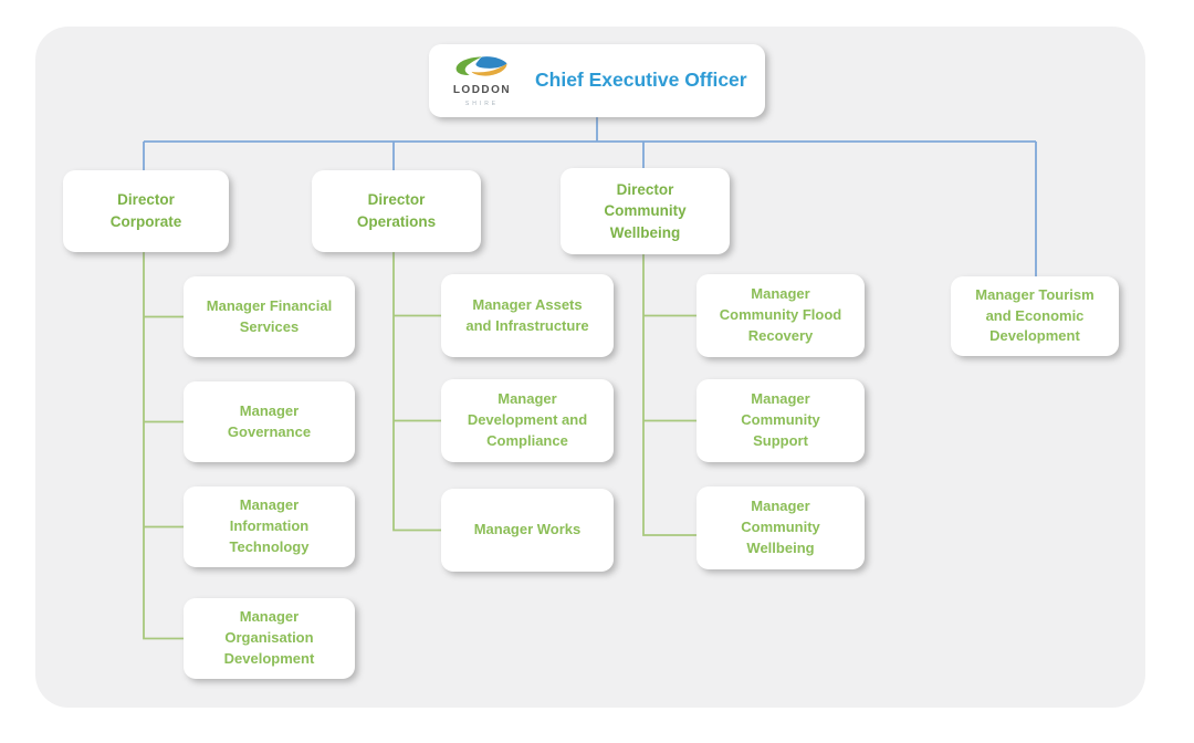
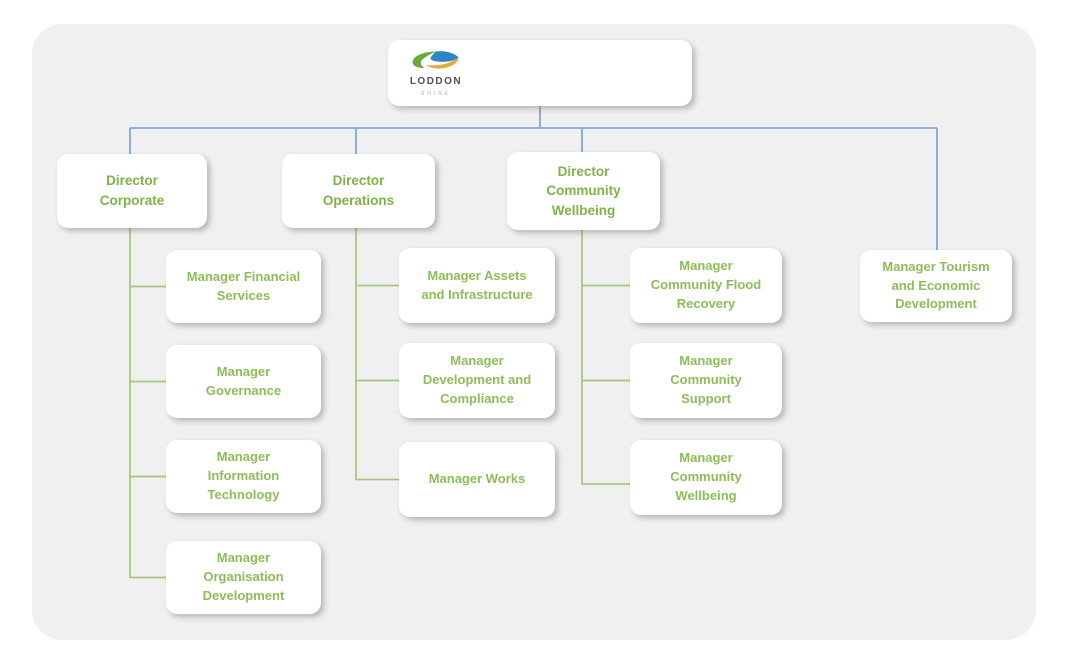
  LODDON
- Chief Executive Officer
  Director
  Corporate
  Director
  Operations
  Director
  Community
  Wellbeing
  Manager Tourism
  and Economic
  Development
  Manager Financial
  Services
  Manager
  Governance
  Manager
  Information
  Technology
  Manager
  Organisation
  Development
  Manager Assets
  and Infrastructure
  Manager
  Development and
  Compliance
  Manager Works
  Manager
  Community Flood
  Recovery
  Manager
  Community
  Support
  Manager
  Community
  Wellbeing
